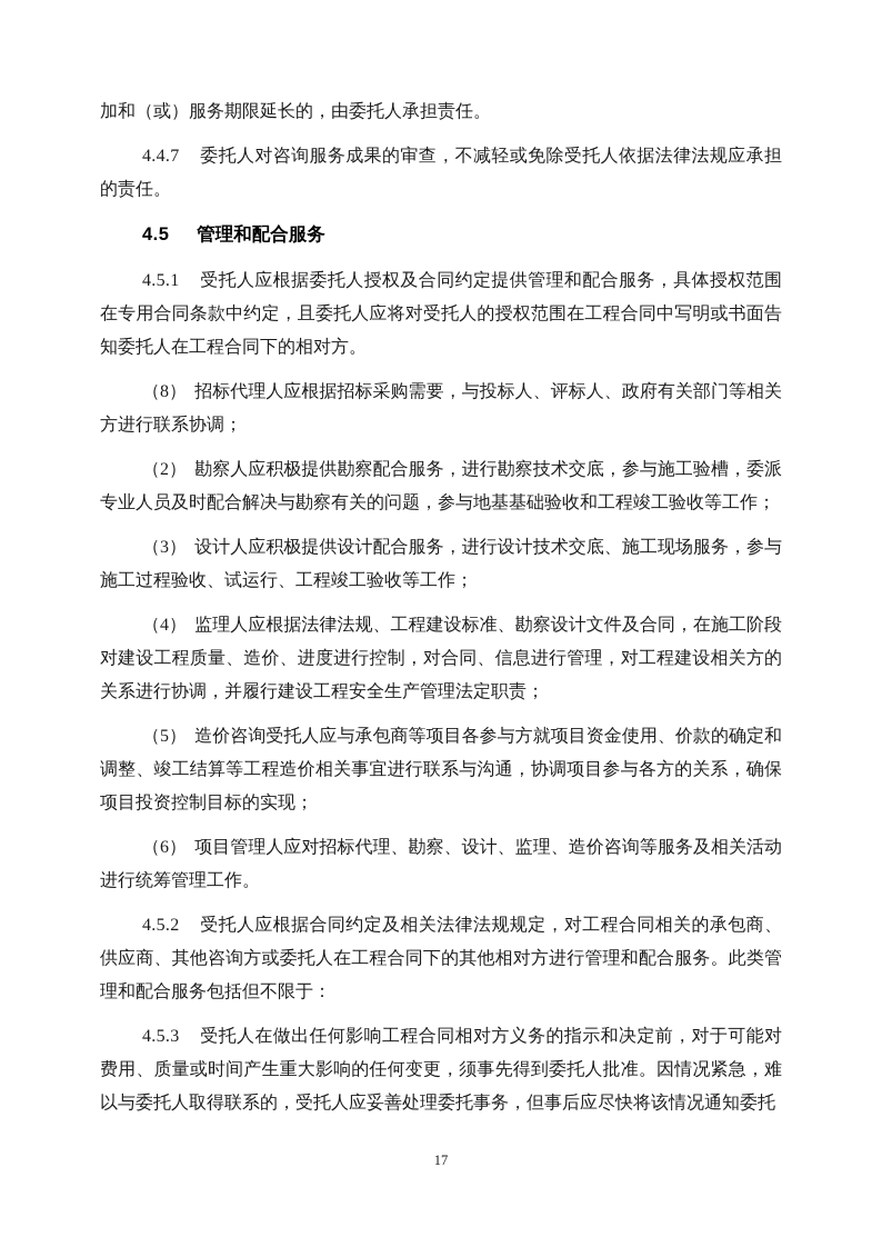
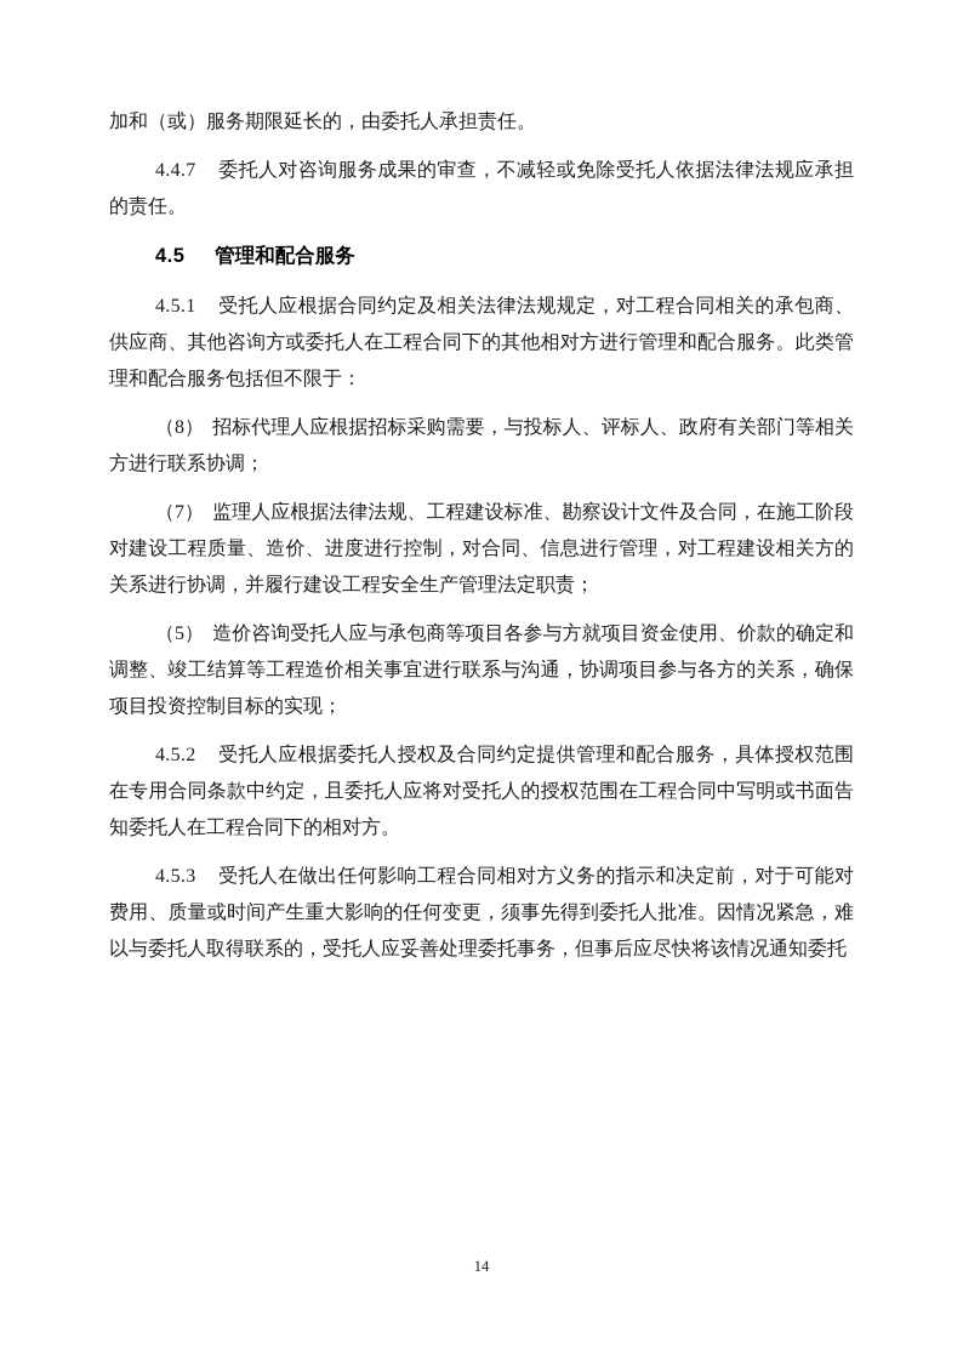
  加和（或）服务期限延长的，由委托人承担责任。
  4.4.7 委托人对咨询服务成果的审查，不减轻或免除受托人依据法律法规应承担的责任。
  4.5 管理和配合服务
- 4.5.1 受托人应根据委托人授权及合同约定提供管理和配合服务，具体授权范围在专用合同条款中约定，且委托人应将对受托人的授权范围在工程合同中写明或书面告知委托人在工程合同下的相对方。
+ 4.5.1 受托人应根据合同约定及相关法律法规规定，对工程合同相关的承包商、供应商、其他咨询方或委托人在工程合同下的其他相对方进行管理和配合服务。此类管理和配合服务包括但不限于：
  （8） 招标代理人应根据招标采购需要，与投标人、评标人、政府有关部门等相关方进行联系协调；
- （2） 勘察人应积极提供勘察配合服务，进行勘察技术交底，参与施工验槽，委派专业人员及时配合解决与勘察有关的问题，参与地基基础验收和工程竣工验收等工作；
- （3） 设计人应积极提供设计配合服务，进行设计技术交底、施工现场服务，参与施工过程验收、试运行、工程竣工验收等工作；
- （4） 监理人应根据法律法规、工程建设标准、勘察设计文件及合同，在施工阶段对建设工程质量、造价、进度进行控制，对合同、信息进行管理，对工程建设相关方的关系进行协调，并履行建设工程安全生产管理法定职责；
+ （7） 监理人应根据法律法规、工程建设标准、勘察设计文件及合同，在施工阶段对建设工程质量、造价、进度进行控制，对合同、信息进行管理，对工程建设相关方的关系进行协调，并履行建设工程安全生产管理法定职责；
  （5） 造价咨询受托人应与承包商等项目各参与方就项目资金使用、价款的确定和调整、竣工结算等工程造价相关事宜进行联系与沟通，协调项目参与各方的关系，确保项目投资控制目标的实现；
- （6） 项目管理人应对招标代理、勘察、设计、监理、造价咨询等服务及相关活动进行统筹管理工作。
- 4.5.2 受托人应根据合同约定及相关法律法规规定，对工程合同相关的承包商、供应商、其他咨询方或委托人在工程合同下的其他相对方进行管理和配合服务。此类管理和配合服务包括但不限于：
+ 4.5.2 受托人应根据委托人授权及合同约定提供管理和配合服务，具体授权范围在专用合同条款中约定，且委托人应将对受托人的授权范围在工程合同中写明或书面告知委托人在工程合同下的相对方。
  4.5.3 受托人在做出任何影响工程合同相对方义务的指示和决定前，对于可能对费用、质量或时间产生重大影响的任何变更，须事先得到委托人批准。因情况紧急，难以与委托人取得联系的，受托人应妥善处理委托事务，但事后应尽快将该情况通知委托
- 17
+ 14
